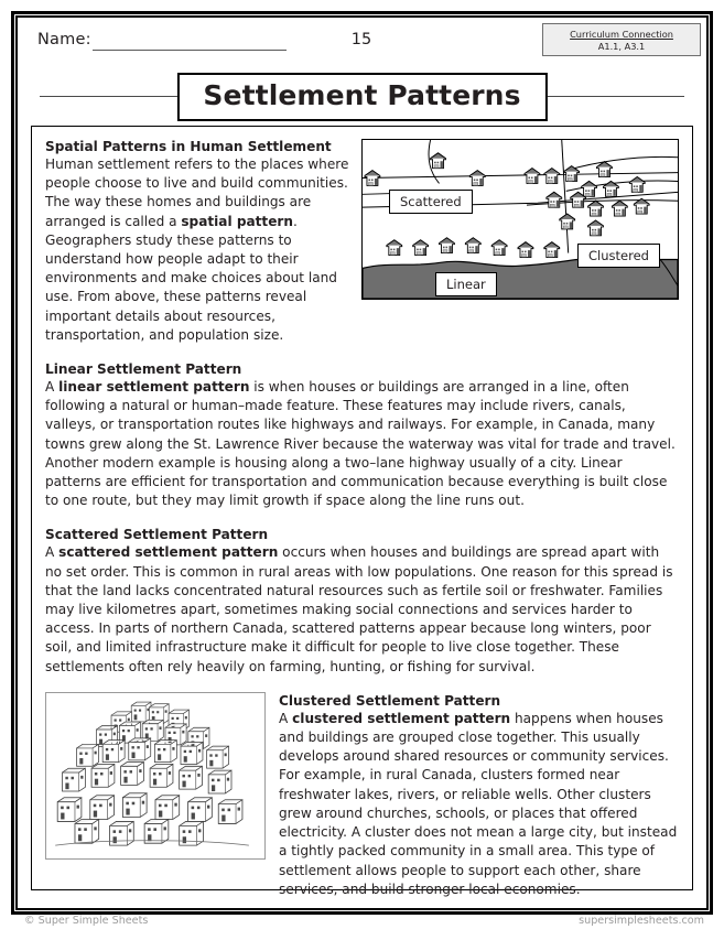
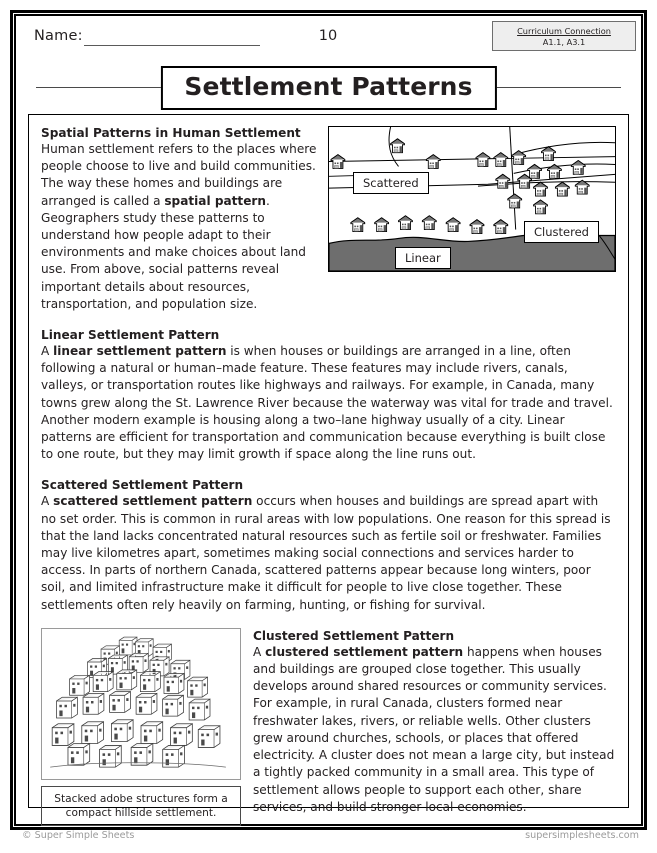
  Name:
- 15
+ 10
  Curriculum Connection
  A1.1, A3.1
  Settlement Patterns
  Scattered
  Clustered
  Linear
  Spatial Patterns in Human Settlement
- Human settlement refers to the places where people choose to live and build communities. The way these homes and buildings are arranged is called a spatial pattern. Geographers study these patterns to understand how people adapt to their environments and make choices about land use. From above, these patterns reveal important details about resources, transportation, and population size.
+ Human settlement refers to the places where people choose to live and build communities. The way these homes and buildings are arranged is called a spatial pattern. Geographers study these patterns to understand how people adapt to their environments and make choices about land use. From above, social patterns reveal important details about resources, transportation, and population size.
  Linear Settlement Pattern
  A linear settlement pattern is when houses or buildings are arranged in a line, often following a natural or human–made feature. These features may include rivers, canals, valleys, or transportation routes like highways and railways. For example, in Canada, many towns grew along the St. Lawrence River because the waterway was vital for trade and travel. Another modern example is housing along a two–lane highway usually of a city. Linear patterns are efficient for transportation and communication because everything is built close to one route, but they may limit growth if space along the line runs out.
  Scattered Settlement Pattern
  A scattered settlement pattern occurs when houses and buildings are spread apart with no set order. This is common in rural areas with low populations. One reason for this spread is that the land lacks concentrated natural resources such as fertile soil or freshwater. Families may live kilometres apart, sometimes making social connections and services harder to access. In parts of northern Canada, scattered patterns appear because long winters, poor soil, and limited infrastructure make it difficult for people to live close together. These settlements often rely heavily on farming, hunting, or fishing for survival.
+ Stacked adobe structures form a compact hillside settlement.
  Clustered Settlement Pattern
  A clustered settlement pattern happens when houses and buildings are grouped close together. This usually develops around shared resources or community services. For example, in rural Canada, clusters formed near freshwater lakes, rivers, or reliable wells. Other clusters grew around churches, schools, or places that offered electricity. A cluster does not mean a large city, but instead a tightly packed community in a small area. This type of settlement allows people to support each other, share services, and build stronger local economies.
  © Super Simple Sheets
  supersimplesheets.com
